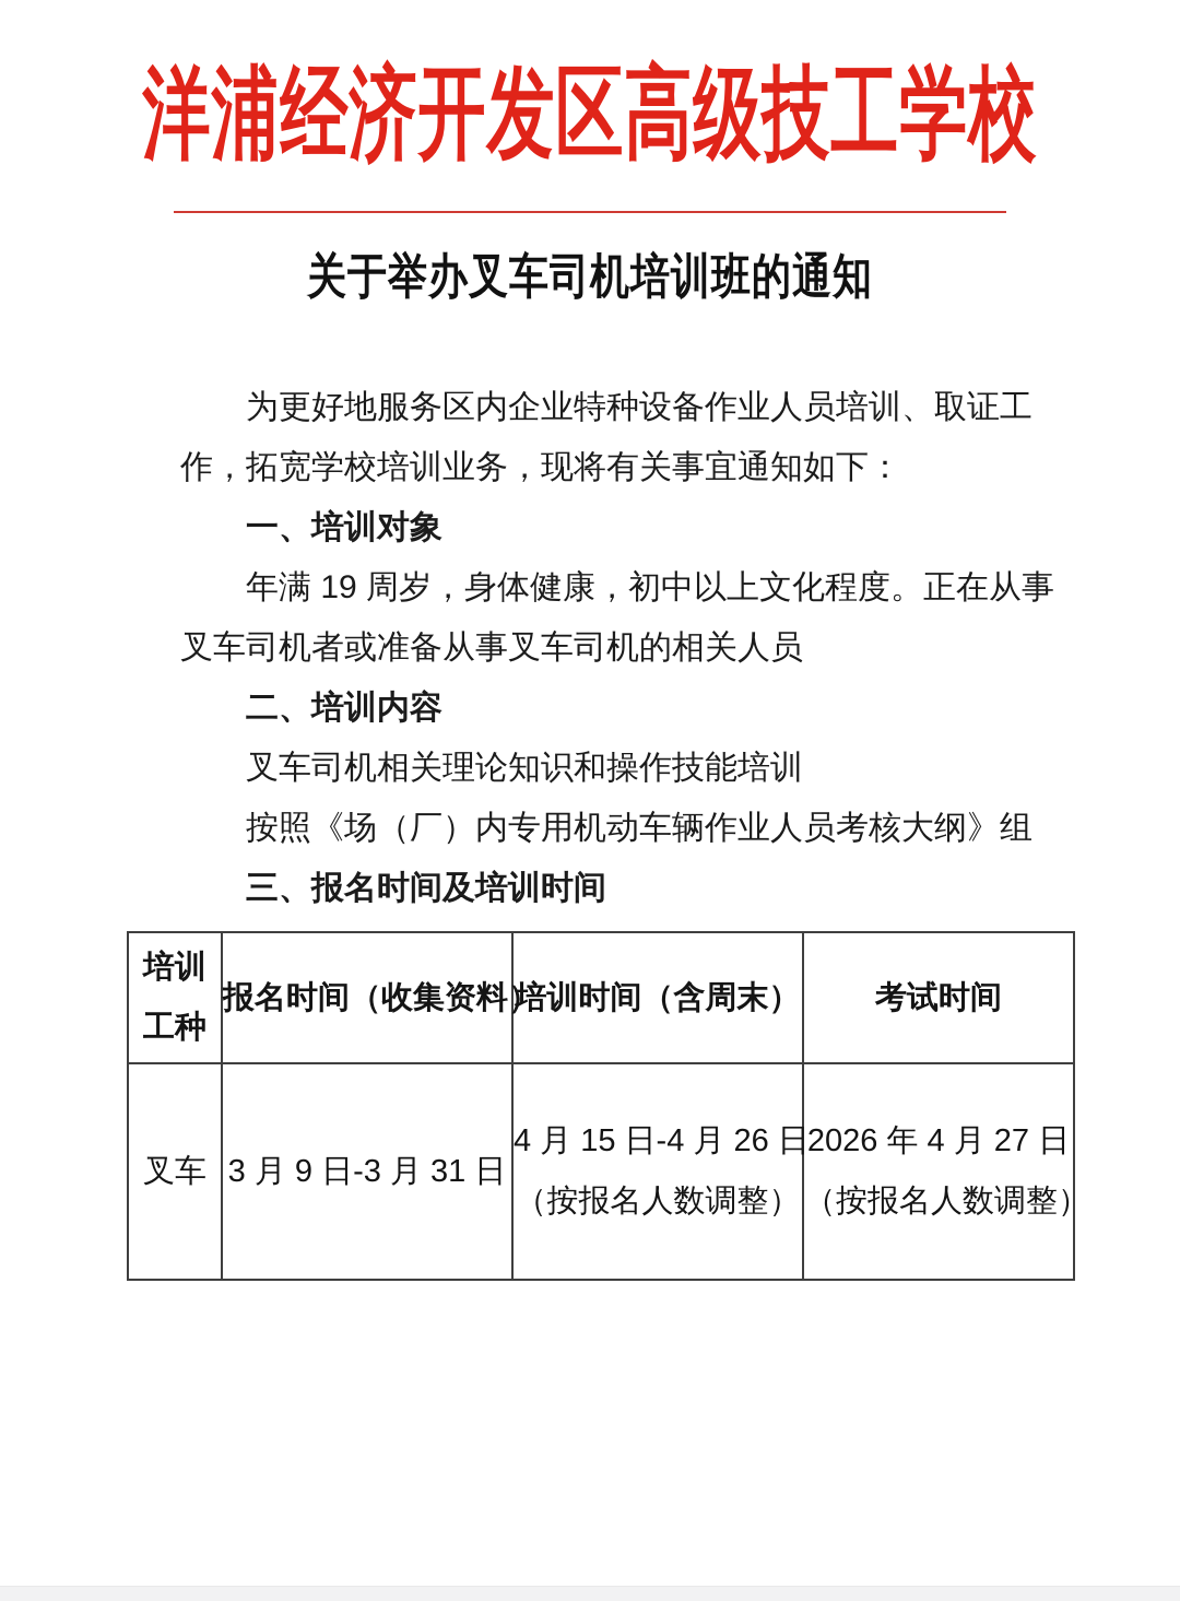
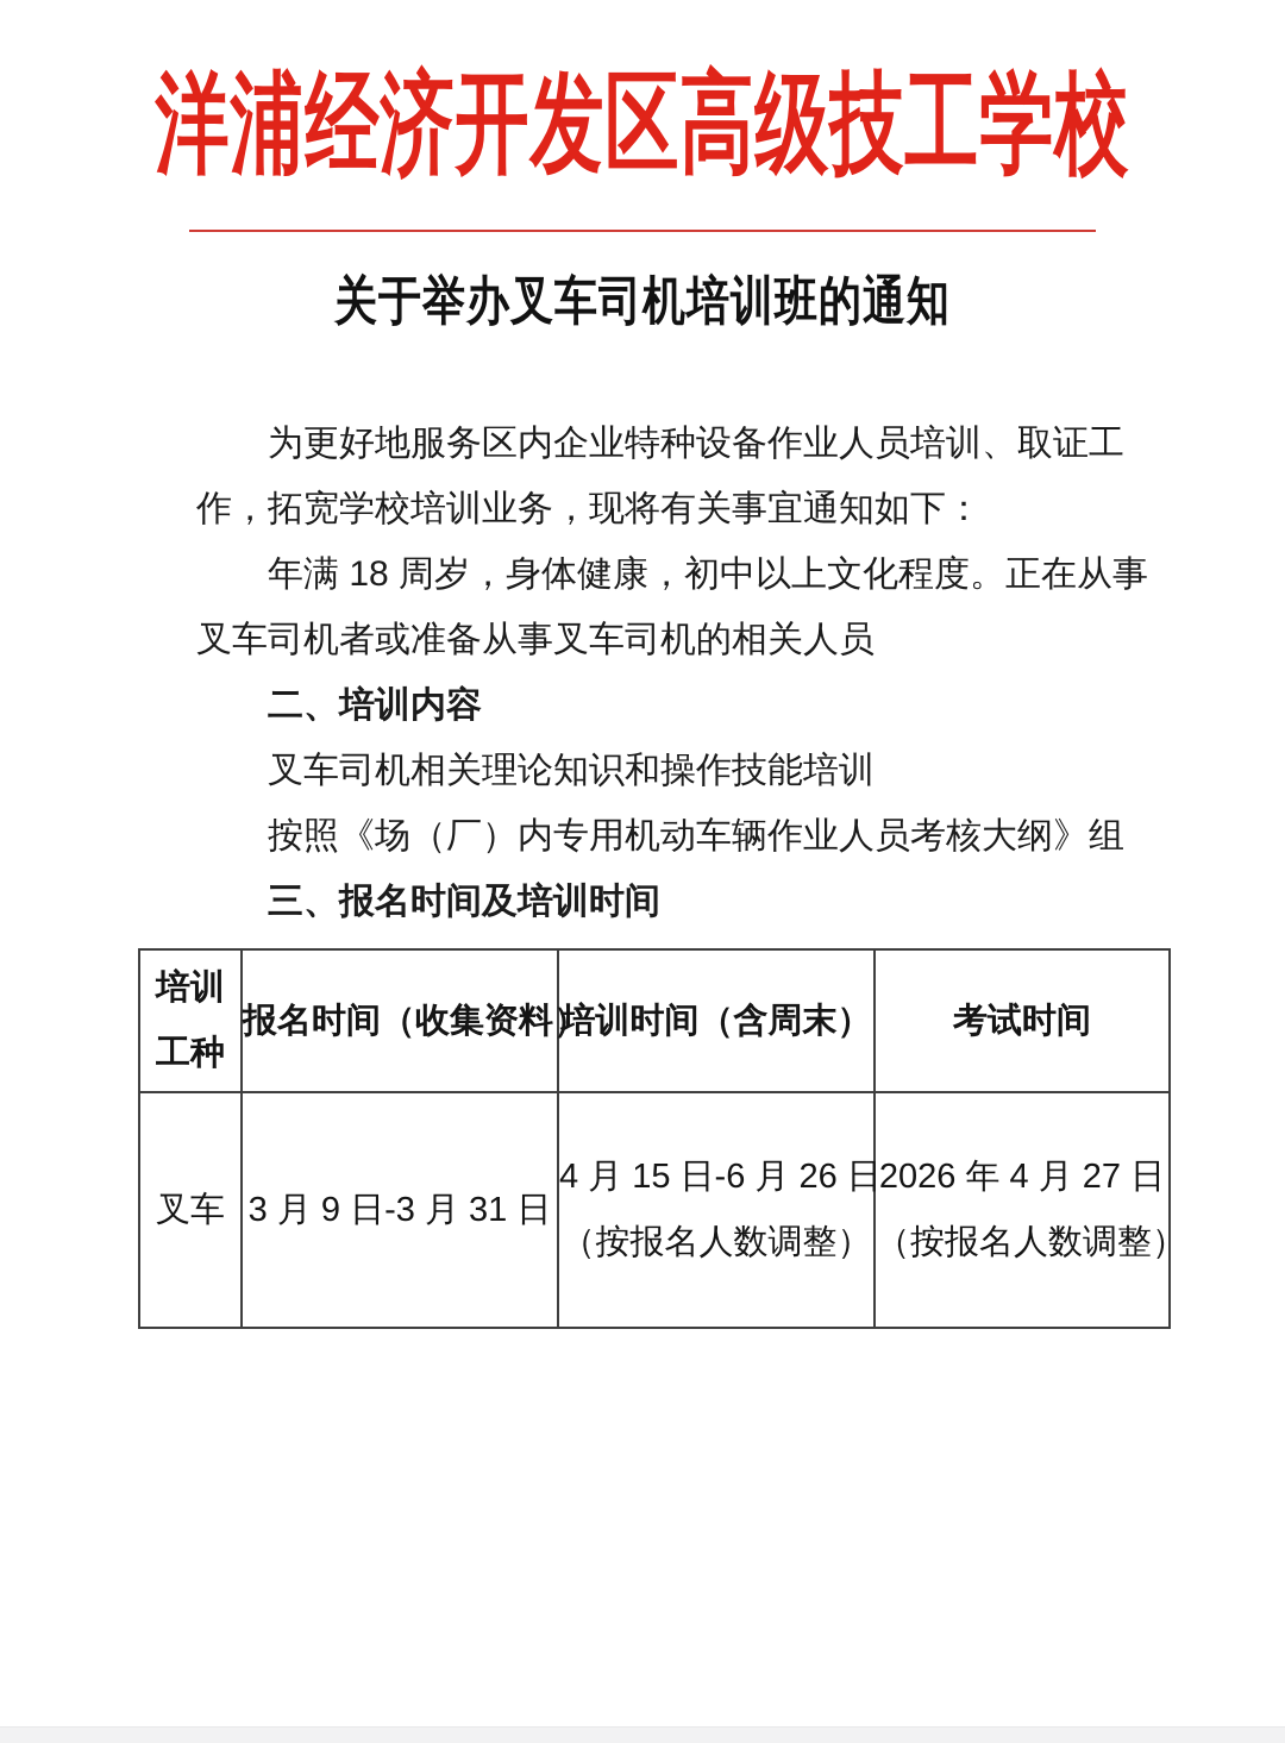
  洋浦经济开发区高级技工学校
  关于举办叉车司机培训班的通知
  为更好地服务区内企业特种设备作业人员培训、取证工
  作，拓宽学校培训业务，现将有关事宜通知如下：
- 一、培训对象
- 年满 19 周岁，身体健康，初中以上文化程度。正在从事
+ 年满 18 周岁，身体健康，初中以上文化程度。正在从事
  叉车司机者或准备从事叉车司机的相关人员
  二、培训内容
  叉车司机相关理论知识和操作技能培训
  按照《场（厂）内专用机动车辆作业人员考核大纲》组
  三、报名时间及培训时间
  培训 工种	报名时间（收集资料	培训时间（含周末）	考试时间
- 叉车	3 月 9 日-3 月 31 日	4 月 15 日-4 月 26 日 （按报名人数调整）	2026 年 4 月 27 日 （按报名人数调整）
+ 叉车	3 月 9 日-3 月 31 日	4 月 15 日-6 月 26 日 （按报名人数调整）	2026 年 4 月 27 日 （按报名人数调整）
